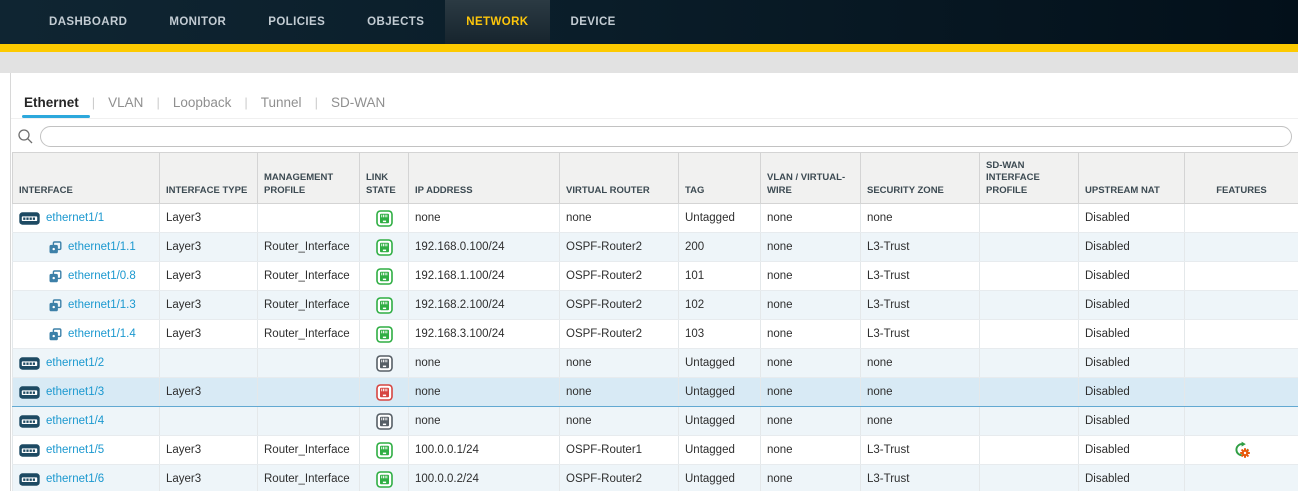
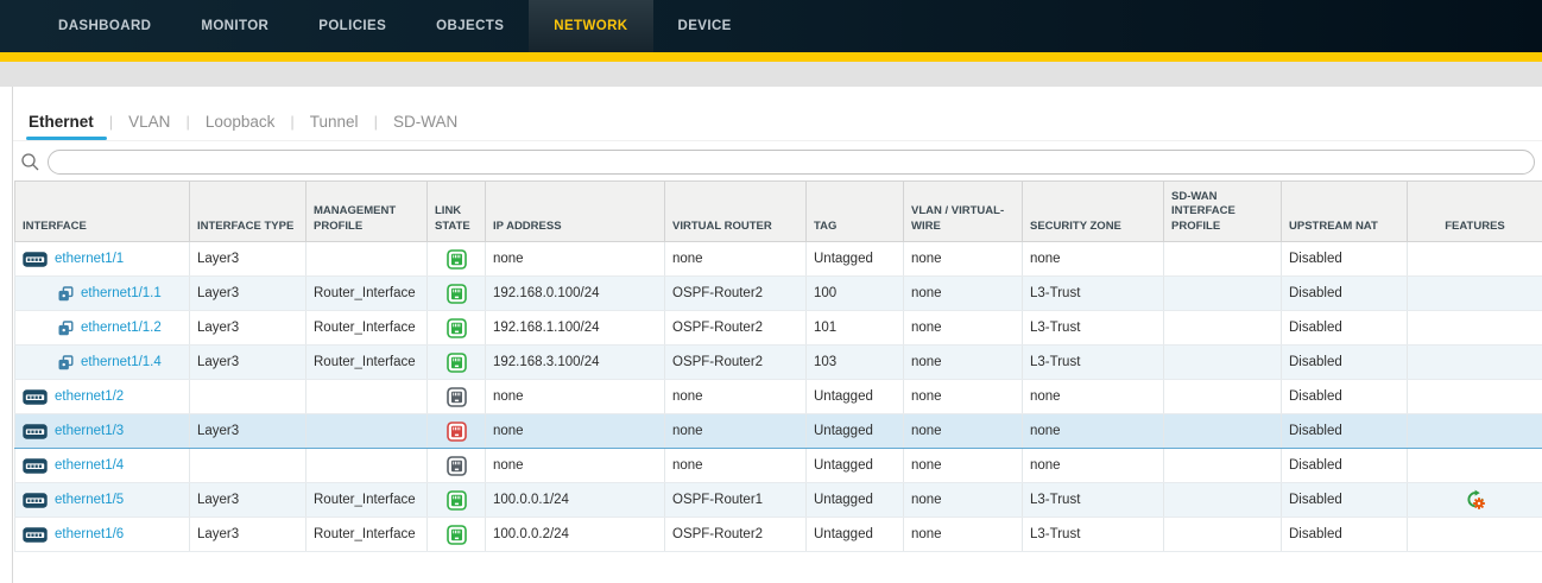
  DASHBOARD
  MONITOR
  POLICIES
  OBJECTS
  NETWORK
  DEVICE
  Ethernet
  |
  VLAN
  |
  Loopback
  |
  Tunnel
  |
  SD-WAN
  INTERFACE	INTERFACE TYPE	MANAGEMENT PROFILE	LINK STATE	IP ADDRESS	VIRTUAL ROUTER	TAG	VLAN / VIRTUAL-WIRE	SECURITY ZONE	SD-WAN INTERFACE PROFILE	UPSTREAM NAT	FEATURES
  ethernet1/1	Layer3			none	none	Untagged	none	none		Disabled
- ethernet1/1.1	Layer3	Router_Interface		192.168.0.100/24	OSPF-Router2	200	none	L3-Trust		Disabled
+ ethernet1/1.1	Layer3	Router_Interface		192.168.0.100/24	OSPF-Router2	100	none	L3-Trust		Disabled
- ethernet1/0.8	Layer3	Router_Interface		192.168.1.100/24	OSPF-Router2	101	none	L3-Trust		Disabled
+ ethernet1/1.2	Layer3	Router_Interface		192.168.1.100/24	OSPF-Router2	101	none	L3-Trust		Disabled
- ethernet1/1.3	Layer3	Router_Interface		192.168.2.100/24	OSPF-Router2	102	none	L3-Trust		Disabled
  ethernet1/1.4	Layer3	Router_Interface		192.168.3.100/24	OSPF-Router2	103	none	L3-Trust		Disabled
  ethernet1/2				none	none	Untagged	none	none		Disabled
  ethernet1/3	Layer3			none	none	Untagged	none	none		Disabled
  ethernet1/4				none	none	Untagged	none	none		Disabled
  ethernet1/5	Layer3	Router_Interface		100.0.0.1/24	OSPF-Router1	Untagged	none	L3-Trust		Disabled
  ethernet1/6	Layer3	Router_Interface		100.0.0.2/24	OSPF-Router2	Untagged	none	L3-Trust		Disabled
